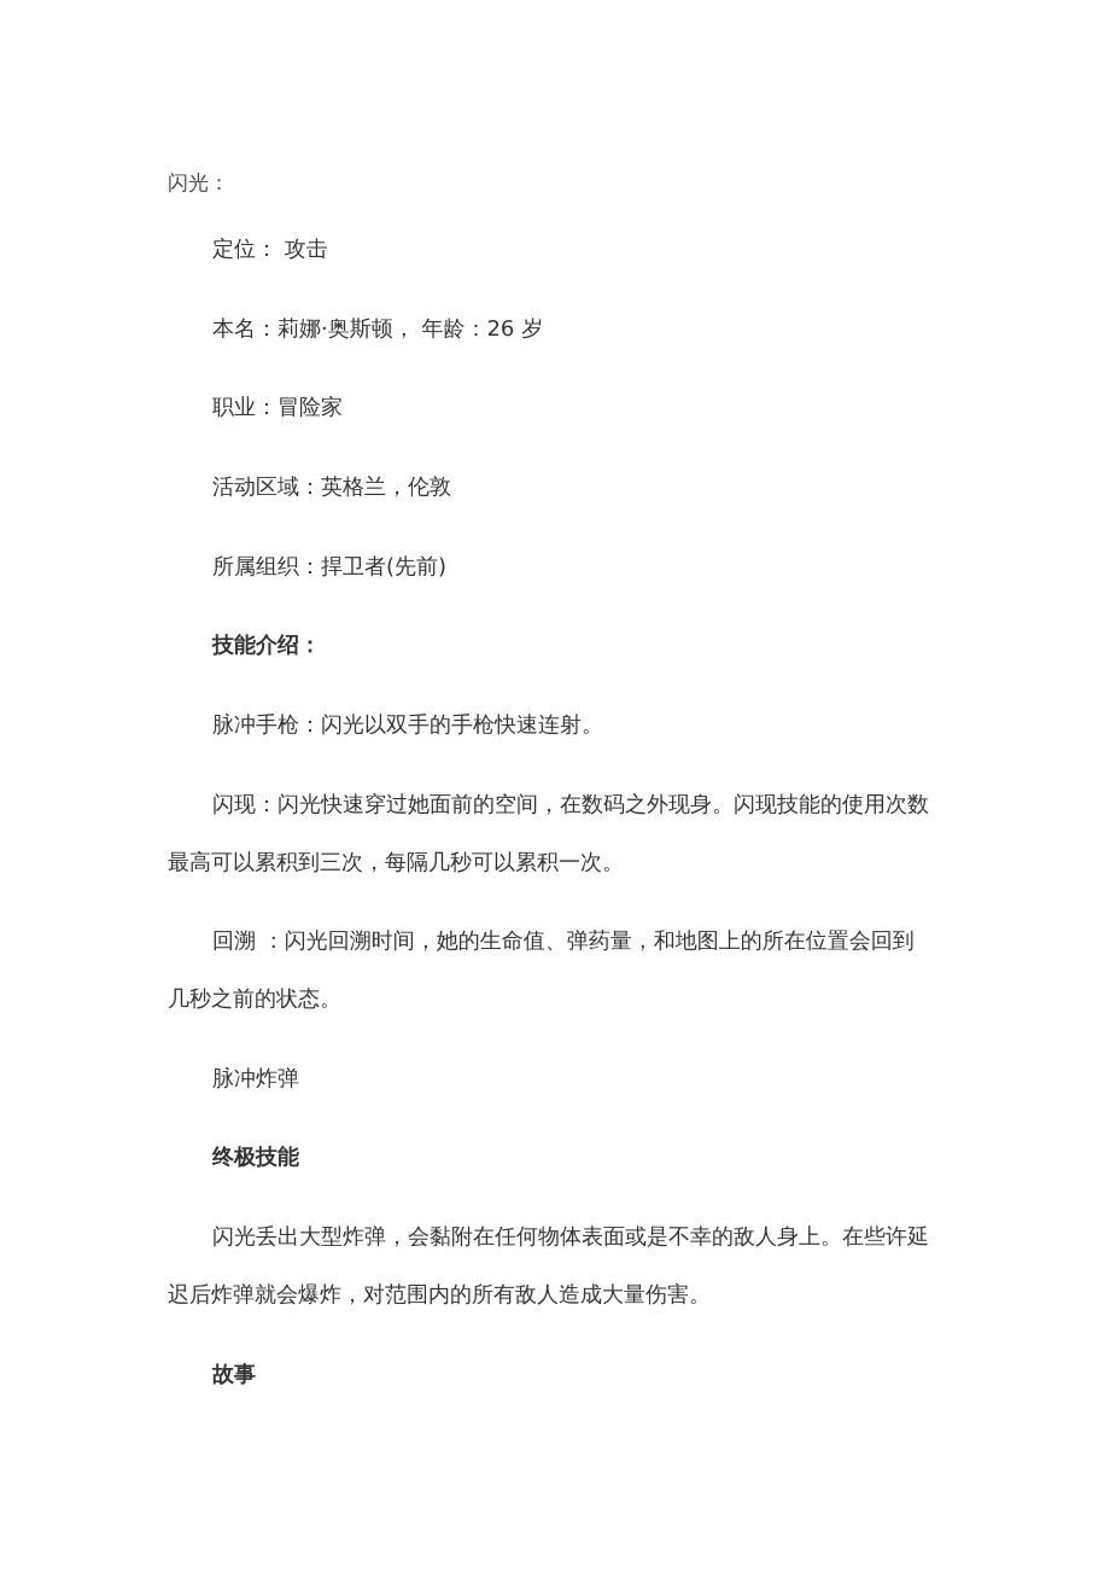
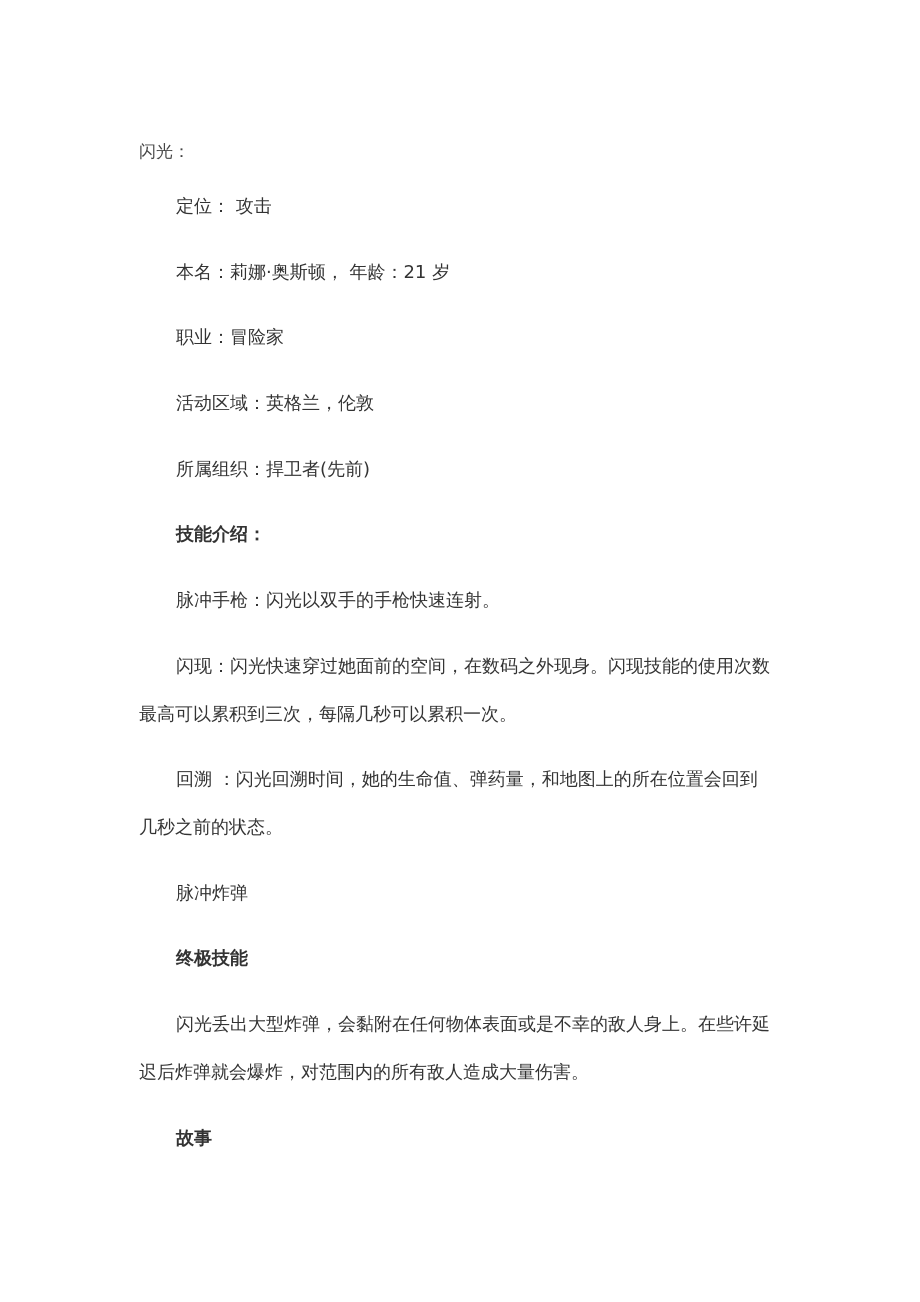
  闪光：
  定位： 攻击
- 本名：莉娜·奥斯顿， 年龄：26 岁
+ 本名：莉娜·奥斯顿， 年龄：21 岁
  职业：冒险家
  活动区域：英格兰，伦敦
  所属组织：捍卫者(先前)
  技能介绍：
  脉冲手枪：闪光以双手的手枪快速连射。
  闪现：闪光快速穿过她面前的空间，在数码之外现身。闪现技能的使用次数
  最高可以累积到三次，每隔几秒可以累积一次。
  回溯 ：闪光回溯时间，她的生命值、弹药量，和地图上的所在位置会回到
  几秒之前的状态。
  脉冲炸弹
  终极技能
  闪光丢出大型炸弹，会黏附在任何物体表面或是不幸的敌人身上。在些许延
  迟后炸弹就会爆炸，对范围内的所有敌人造成大量伤害。
  故事
